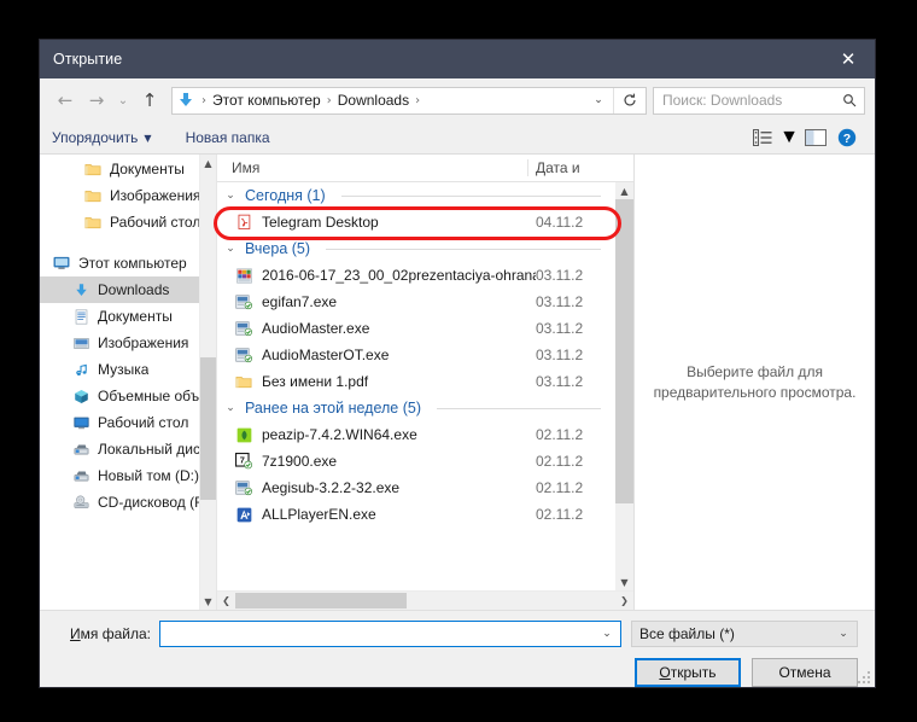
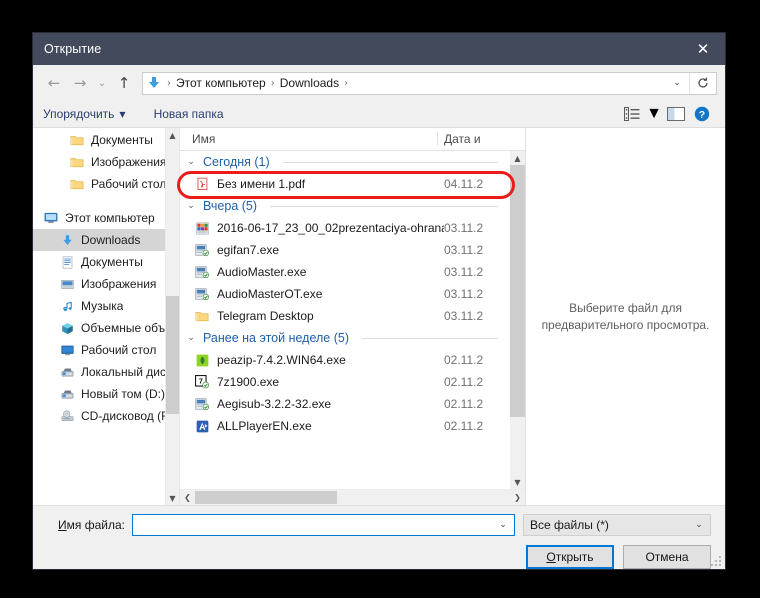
  Открытие
  ✕
  ←
  →
  ⌄
  ↑
  ›
  Этот компьютер
  ›
  Downloads
  ›
  ⌄
- Поиск: Downloads
  Упорядочить
  ▼
  Новая папка
  ▼
  ?
  Документы
  Изображения
  Рабочий стол
  Этот компьютер
  Downloads
  Документы
  Изображения
  Музыка
  Объемные объ
  Рабочий стол
  Локальный дис
  Новый том (D:)
  CD-дисковод (
  ▲
  ▼
  Имя
  Дата и
  ⌄
  Сегодня (1)
- Telegram Desktop
+ Без имени 1.pdf
  04.11.2
  ⌄
  Вчера (5)
  2016-06-17_23_00_02prezentaciya-ohran
  03.11.2
  egifan7.exe
  03.11.2
  AudioMaster.exe
  03.11.2
  AudioMasterOT.exe
  03.11.2
- Без имени 1.pdf
+ Telegram Desktop
  03.11.2
  ⌄
  Ранее на этой неделе (5)
  peazip-7.4.2.WIN64.exe
  02.11.2
  7
  7z1900.exe
  02.11.2
  Aegisub-3.2.2-32.exe
  02.11.2
  ALLPlayerEN.exe
  02.11.2
  ▲
  ▼
  ❮
  ❯
  Выберите файл для
  предварительного просмотра.
  Имя файла:
  ⌄
  Все файлы (*)
  ⌄
  О
  ткрыть
  Отмена
